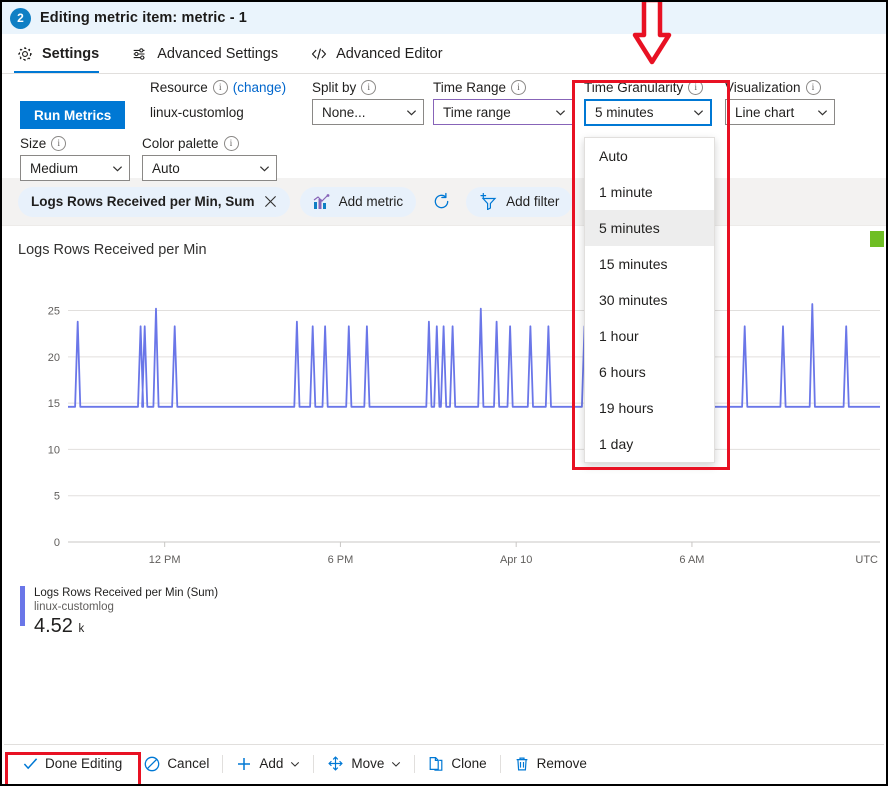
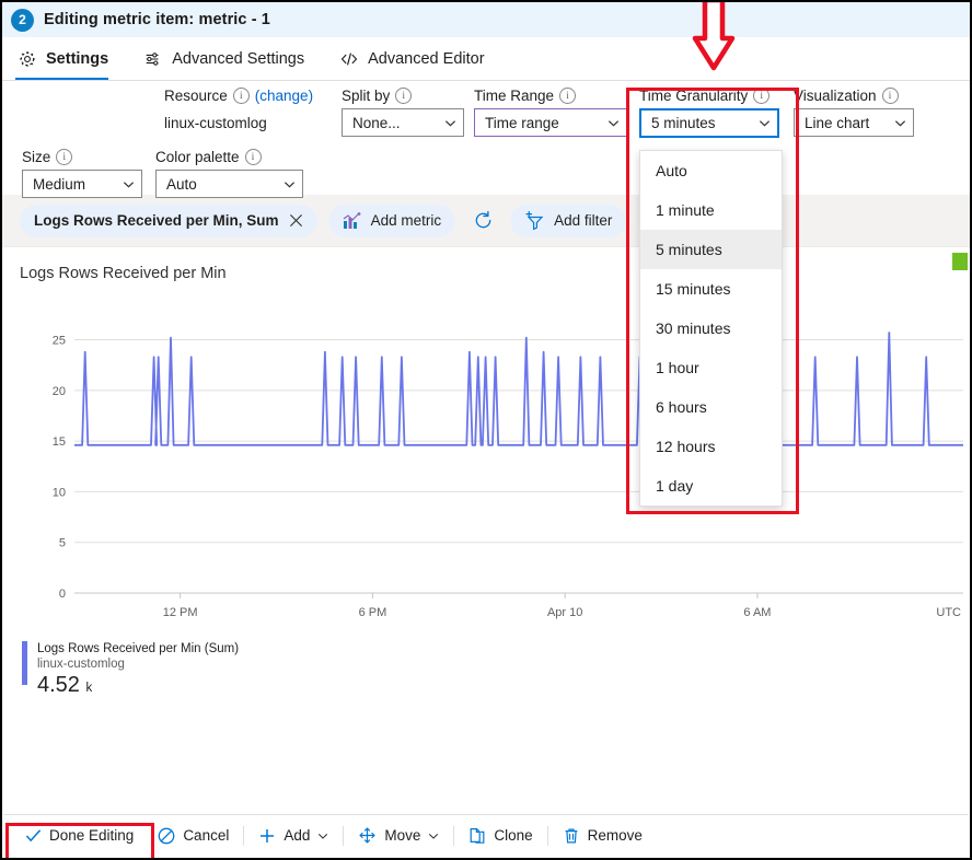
  2
  Editing metric item: metric - 1
  Settings
  Advanced Settings
  Advanced Editor
- Run Metrics
  Resource
  i
  (change)
  linux-customlog
  Split by
  i
  None...
  Time Range
  i
  Time range
  Time Granularity
  i
  5 minutes
  Visualization
  i
  Line chart
  Size
  i
  Medium
  Color palette
  i
  Auto
  Logs Rows Received per Min, Sum
  Add metric
  Add filter
  Logs Rows Received per Min
  0
  5
  10
  15
  20
  25
  12 PM
  6 PM
  Apr 10
  6 AM
  UTC
  Logs Rows Received per Min (Sum)
  linux-customlog
  4.52 k
  Auto
  1 minute
  5 minutes
  15 minutes
  30 minutes
  1 hour
  6 hours
- 19 hours
+ 12 hours
  1 day
  Done Editing
  Cancel
  Add
  Move
  Clone
  Remove
